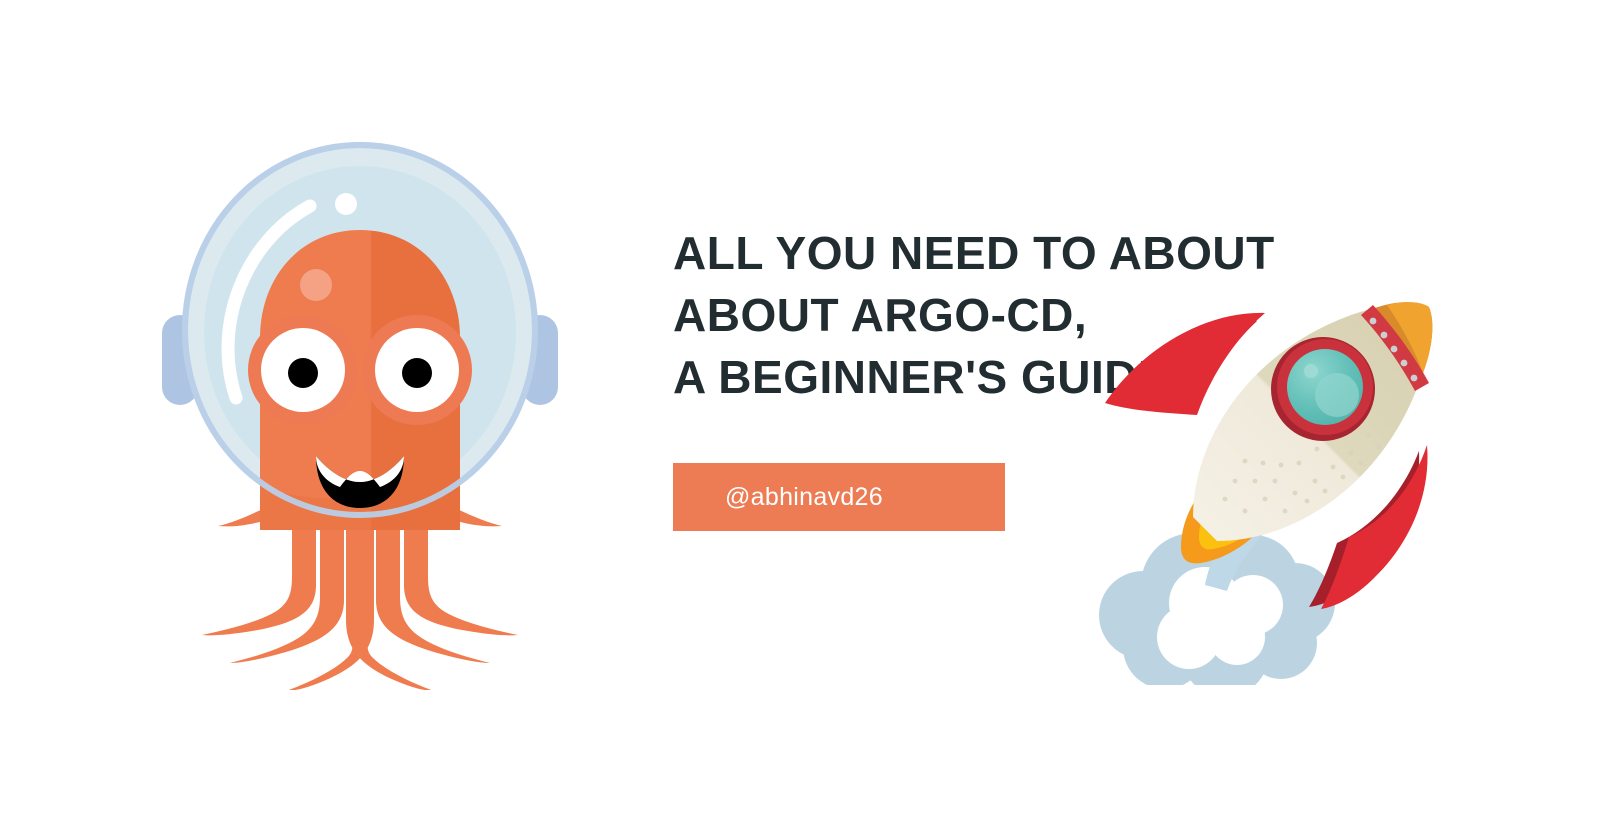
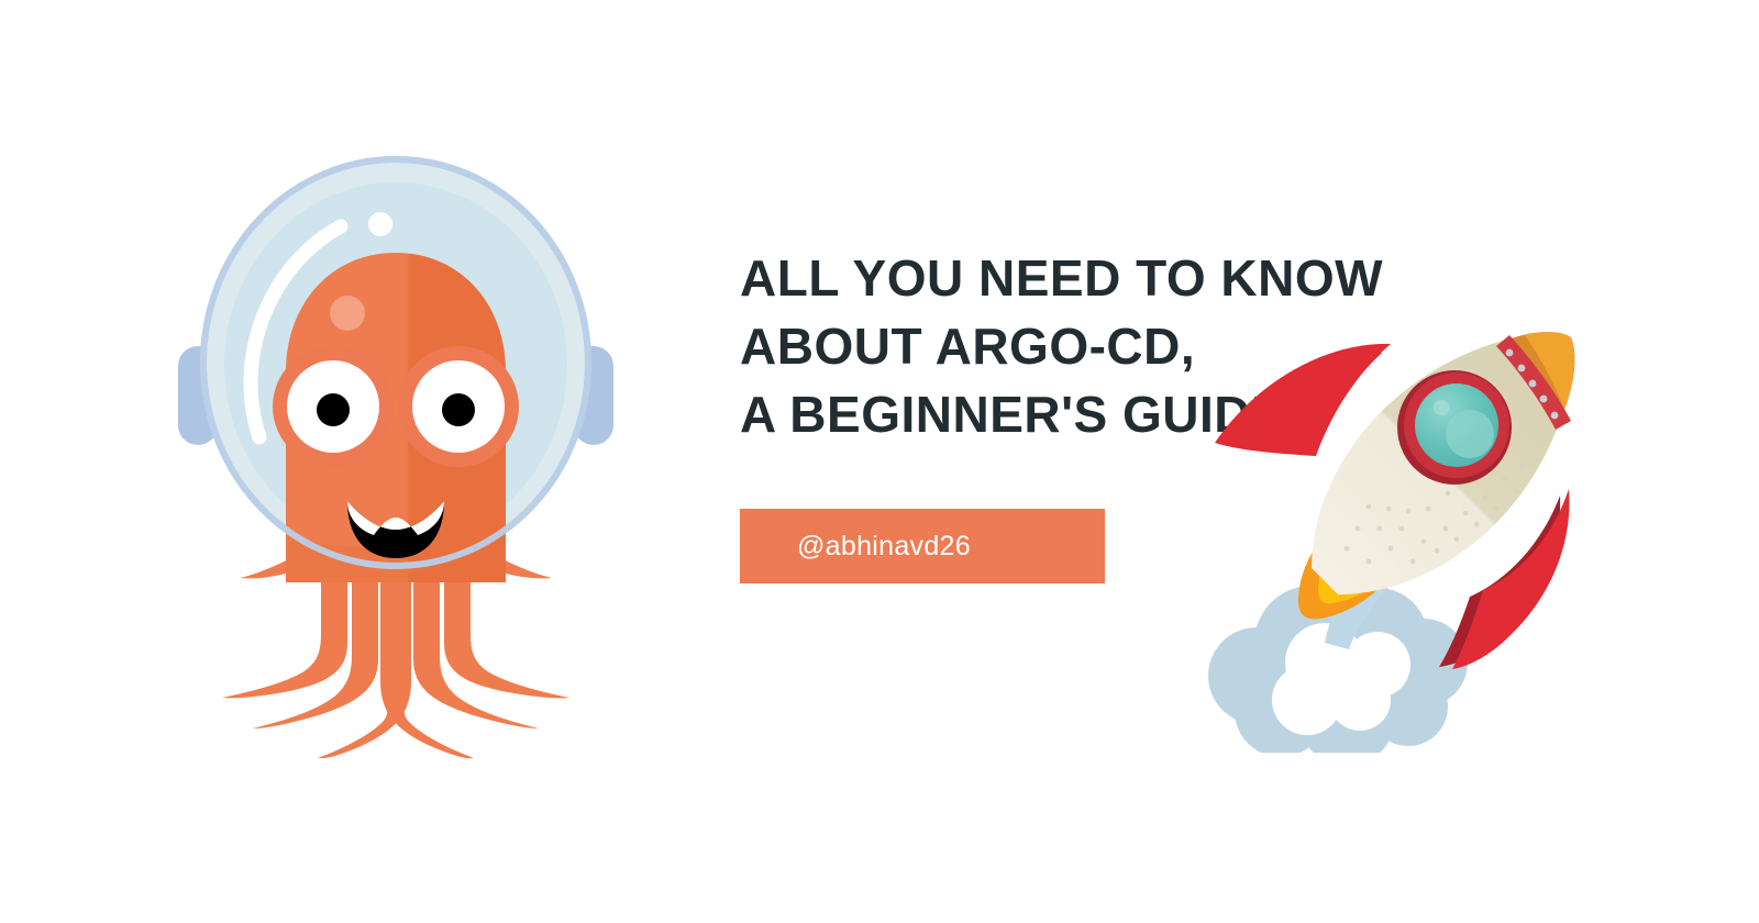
- ALL YOU NEED TO ABOUT
+ ALL YOU NEED TO KNOW
  ABOUT ARGO-CD,
  A BEGINNER'S GUID
  @abhinavd26
